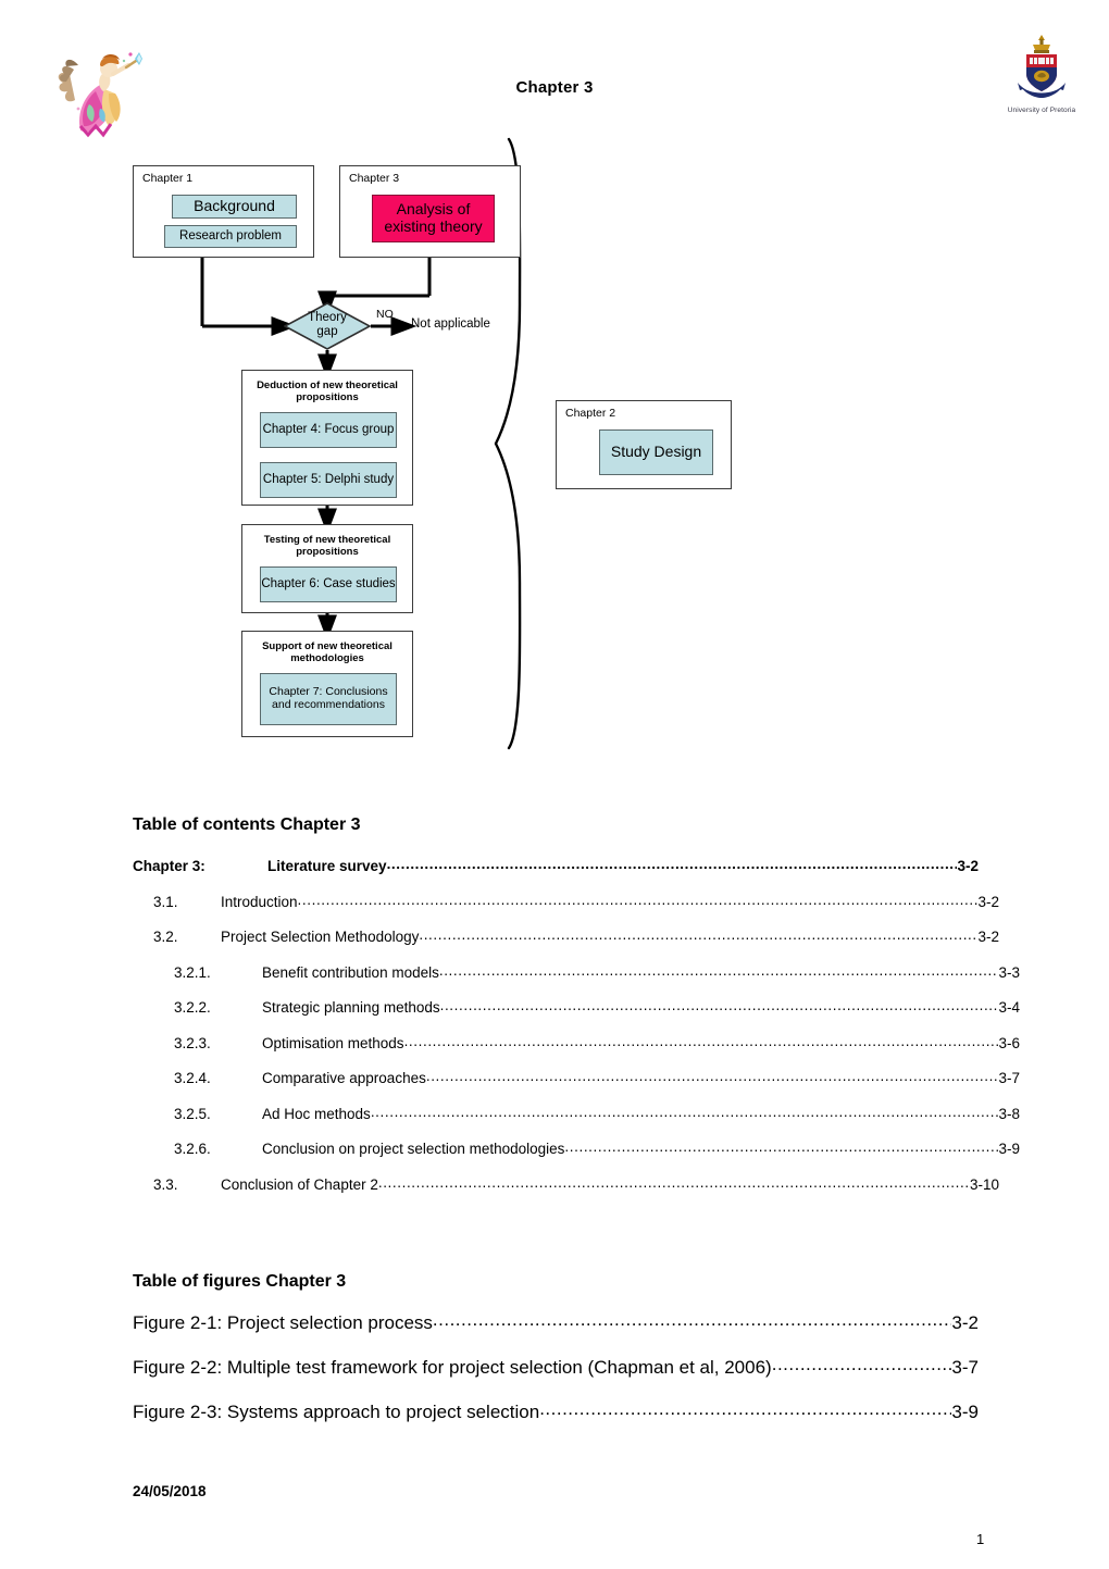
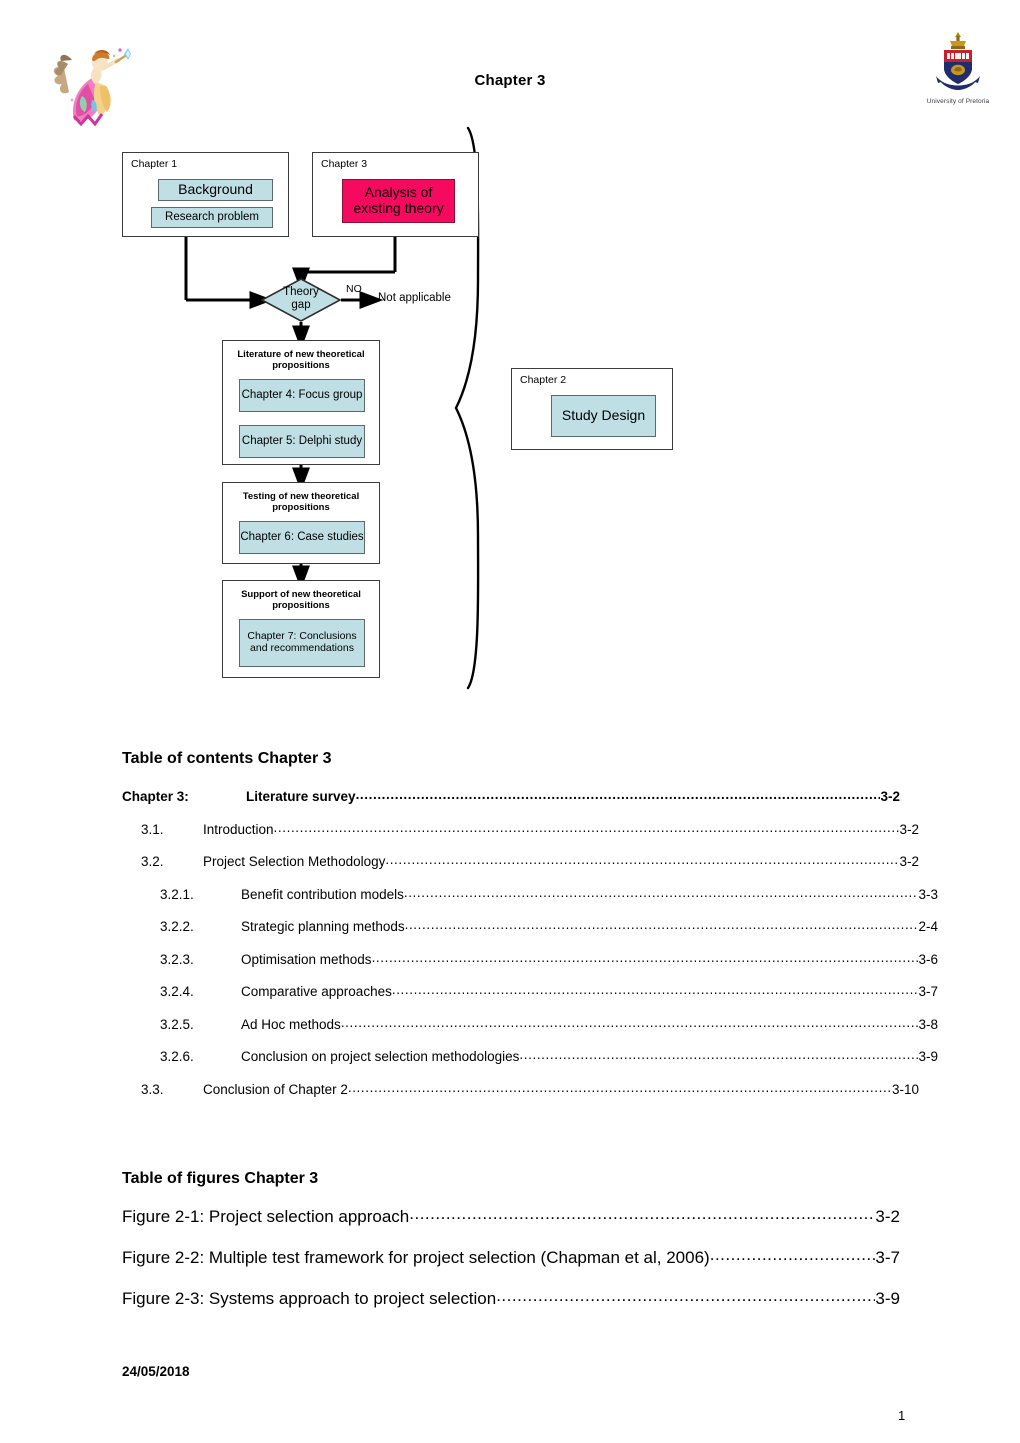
  Chapter 3
  Chapter 1
  Background
  Research problem
  Chapter 3
  Analysis of existing theory
  Theory
  gap
  NO
  Not applicable
- Deduction of new theoretical propositions
+ Literature of new theoretical propositions
  Chapter 4: Focus group
  Chapter 5: Delphi study
  Testing of new theoretical propositions
  Chapter 6: Case studies
- Support of new theoretical methodologies
+ Support of new theoretical propositions
  Chapter 7: Conclusions and recommendations
  Chapter 2
  Study Design
  Table of contents Chapter 3
  Chapter 3:
  Literature survey
  3-2
  3.1.
  Introduction
  3-2
  3.2.
  Project Selection Methodology
  3-2
  3.2.1.
  Benefit contribution models
  3-3
  3.2.2.
  Strategic planning methods
- 3-4
+ 2-4
  3.2.3.
  Optimisation methods
  3-6
  3.2.4.
  Comparative approaches
  3-7
  3.2.5.
  Ad Hoc methods
  3-8
  3.2.6.
  Conclusion on project selection methodologies
  3-9
  3.3.
  Conclusion of Chapter 2
  3-10
  Table of figures Chapter 3
- Figure 2-1: Project selection process
+ Figure 2-1: Project selection approach
  3-2
  Figure 2-2: Multiple test framework for project selection (Chapman et al, 2006)
  3-7
  Figure 2-3: Systems approach to project selection
  3-9
  24/05/2018
  1
